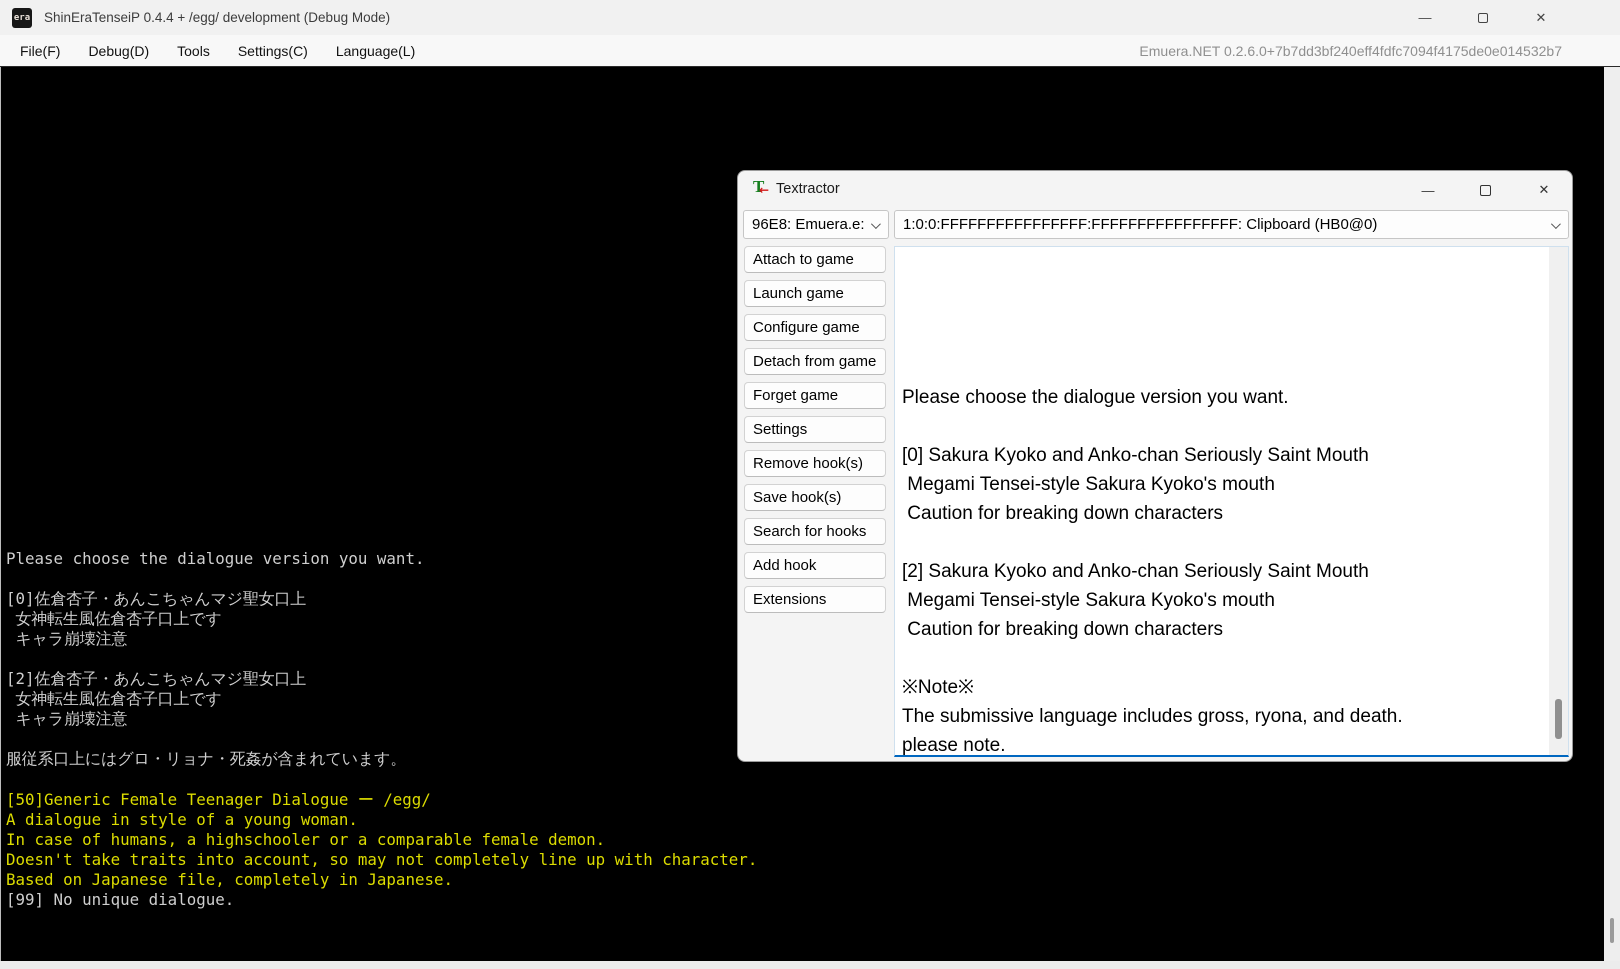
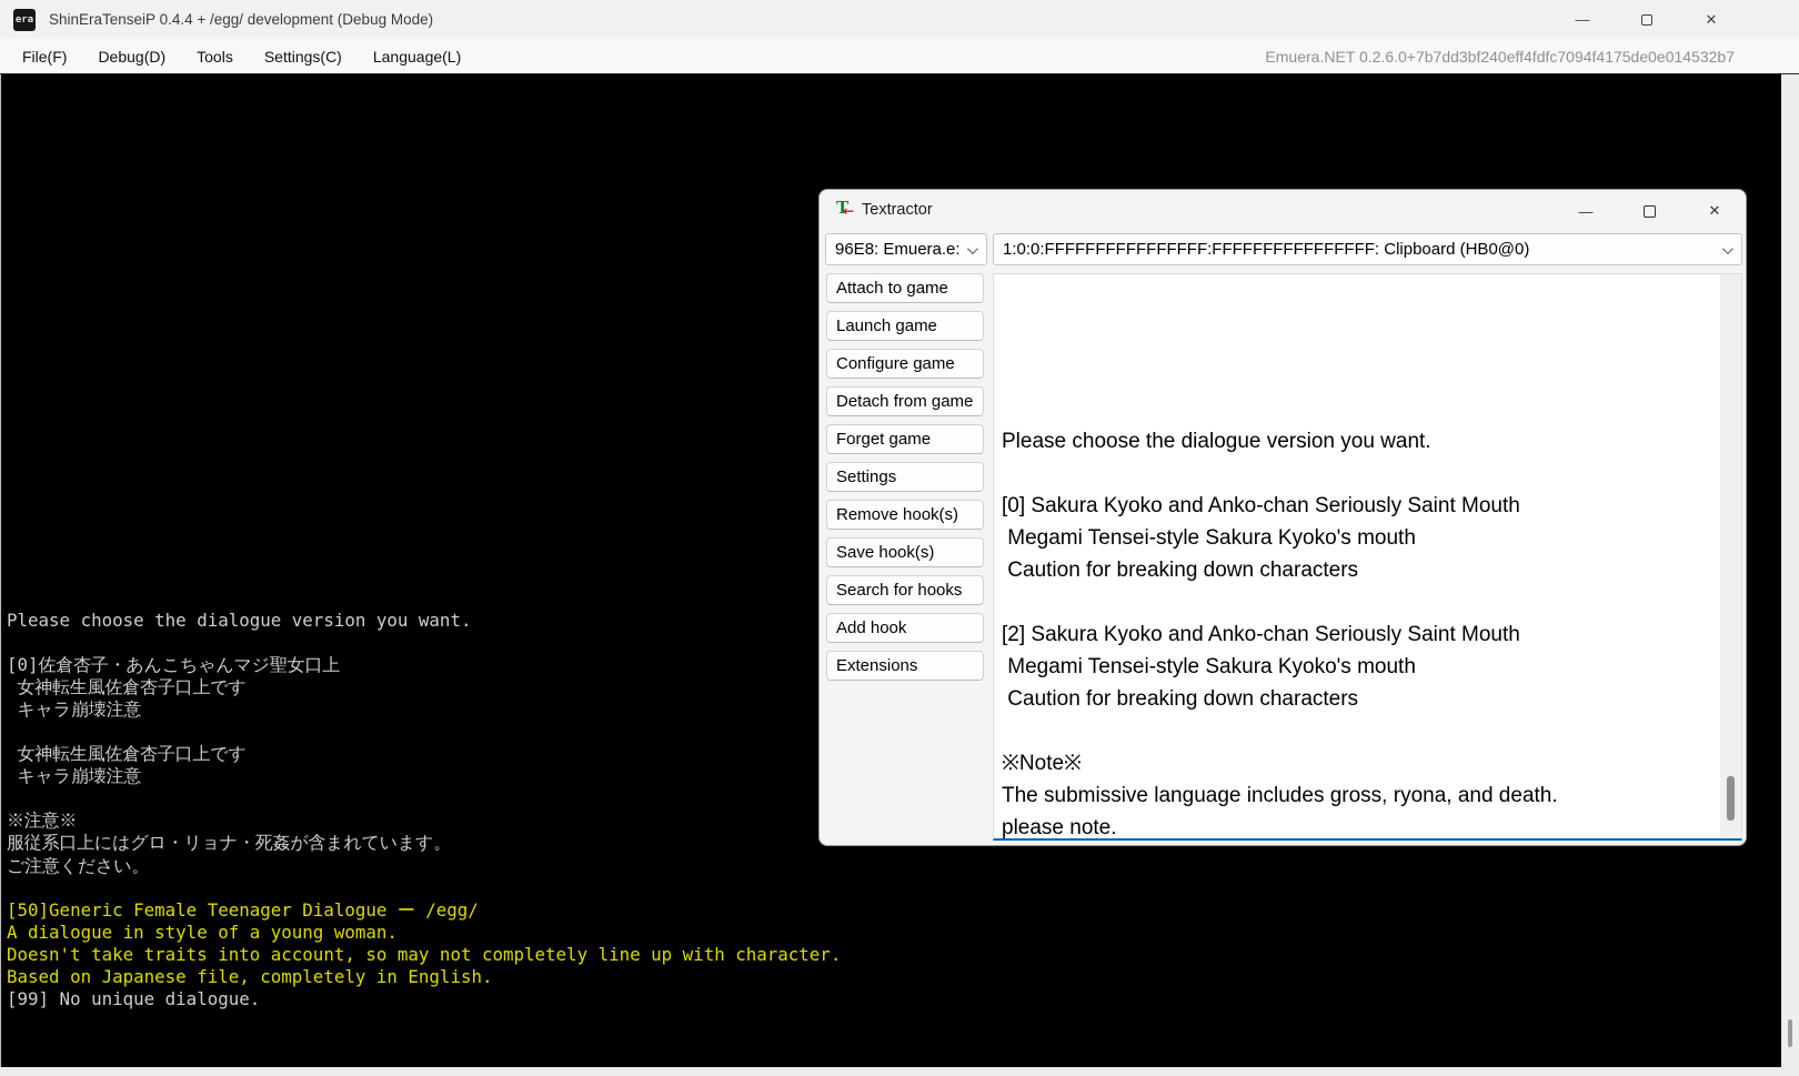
  era
  ShinEraTenseiP 0.4.4 + /egg/ development (Debug Mode)
  —
  ✕
  File(F)
  Debug(D)
  Tools
  Settings(C)
  Language(L)
  Emuera.NET 0.2.6.0+7b7dd3bf240eff4fdfc7094f4175de0e014532b7
  Please choose the dialogue version you want.
  [0]佐倉杏子・あんこちゃんマジ聖女口上
  女神転生風佐倉杏子口上です
  キャラ崩壊注意
- [2]佐倉杏子・あんこちゃんマジ聖女口上
  女神転生風佐倉杏子口上です
  キャラ崩壊注意
+ ※注意※
  服従系口上にはグロ・リョナ・死姦が含まれています。
+ ご注意ください。
  [50]Generic Female Teenager Dialogue ー /egg/
  A dialogue in style of a young woman.
- In case of humans, a highschooler or a comparable female demon.
  Doesn't take traits into account, so may not completely line up with character.
- Based on Japanese file, completely in Japanese.
+ Based on Japanese file, completely in English.
  [99] No unique dialogue.
  T
  ←
  Textractor
  —
  ✕
  96E8: Emuera.e:
  1:0:0:FFFFFFFFFFFFFFFF:FFFFFFFFFFFFFFFF: Clipboard (HB0@0)
  Attach to game
  Launch game
  Configure game
  Detach from game
  Forget game
  Settings
  Remove hook(s)
  Save hook(s)
  Search for hooks
  Add hook
  Extensions
  Please choose the dialogue version you want.
  [0] Sakura Kyoko and Anko-chan Seriously Saint Mouth
  Megami Tensei-style Sakura Kyoko's mouth
  Caution for breaking down characters
  [2] Sakura Kyoko and Anko-chan Seriously Saint Mouth
  Megami Tensei-style Sakura Kyoko's mouth
  Caution for breaking down characters
  ※Note※
  The submissive language includes gross, ryona, and death.
  please note.
